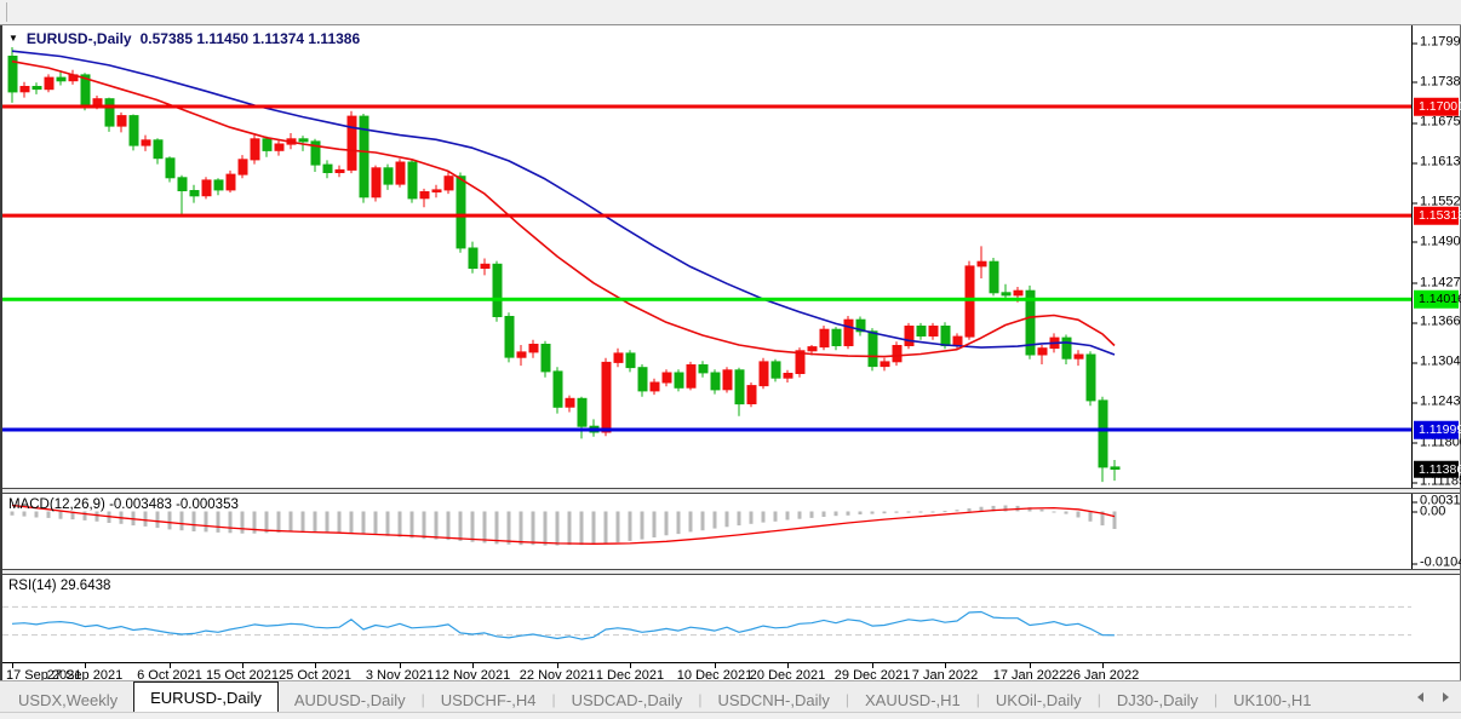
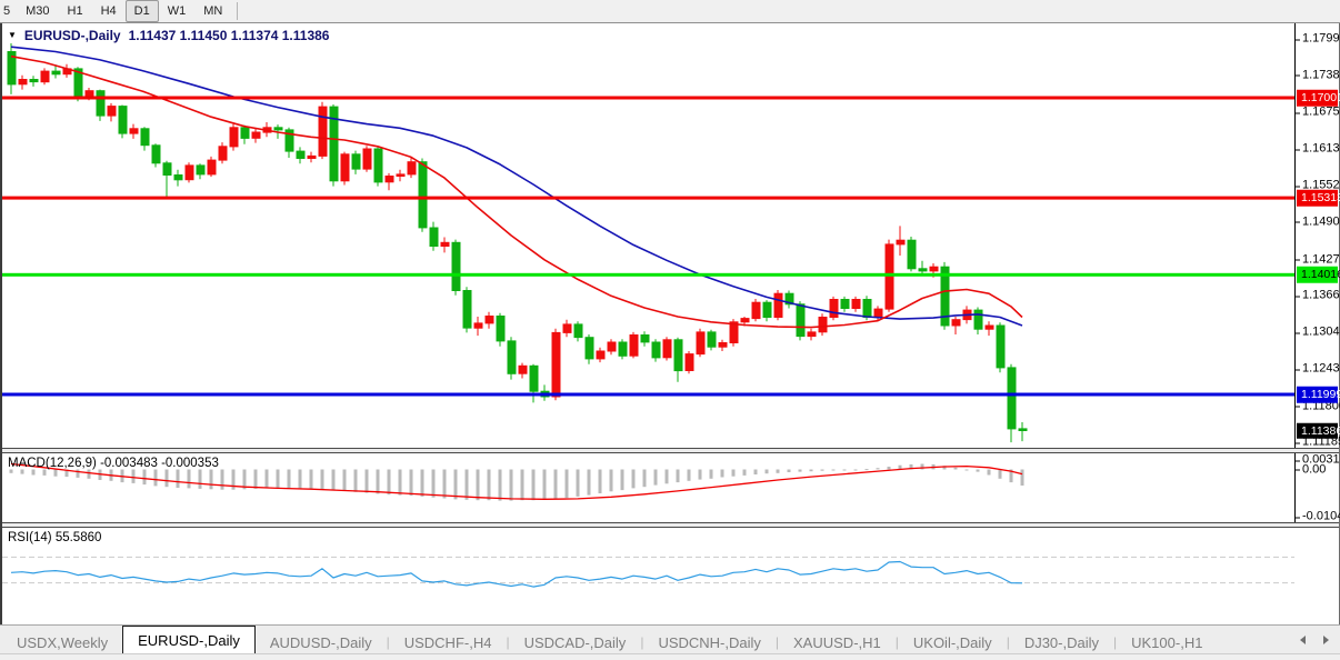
+ 5
+ M30
+ H1
+ H4
+ D1
+ W1
+ MN
  ▼
  EURUSD-,Daily
- 0.57385 1.11450 1.11374 1.11386
+ 1.11437 1.11450 1.11374 1.11386
  1.1799
  1.1738
  1.1675
  1.1613
  1.1552
  1.1490
  1.1427
  1.1366
  1.1304
  1.1243
  1.1180
  1.1118
  1.1700
  1.1531
  1.1401
  1.11999
  1.11386
  MACD(12,26,9) -0.003483 -0.000353
  0.0031
  0.00
  -0.010
- RSI(14) 29.6438
+ RSI(14) 55.5860
- 17 Sep 2021
- 27 Sep 2021
- 6 Oct 2021
- 15 Oct 2021
- 25 Oct 2021
- 3 Nov 2021
- 12 Nov 2021
- 22 Nov 2021
- 1 Dec 2021
- 10 Dec 2021
- 20 Dec 2021
- 29 Dec 2021
- 7 Jan 2022
- 17 Jan 2022
- 26 Jan 2022
  USDX,Weekly
  EURUSD-,Daily
  AUDUSD-,Daily
  |
  USDCHF-,H4
  |
  USDCAD-,Daily
  |
  USDCNH-,Daily
  |
  XAUUSD-,H1
  |
  UKOil-,Daily
  |
  DJ30-,Daily
  |
  UK100-,H1
